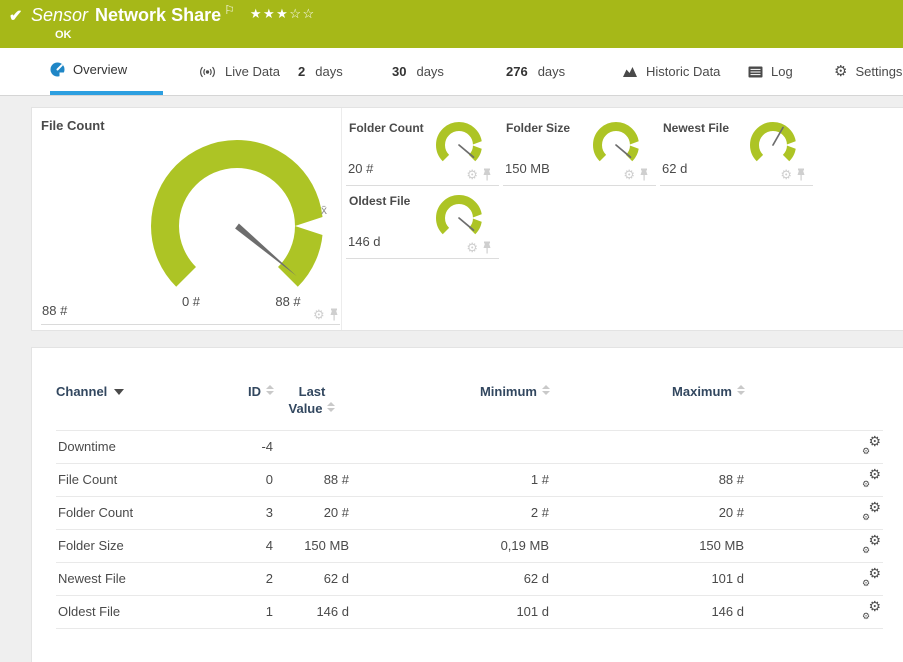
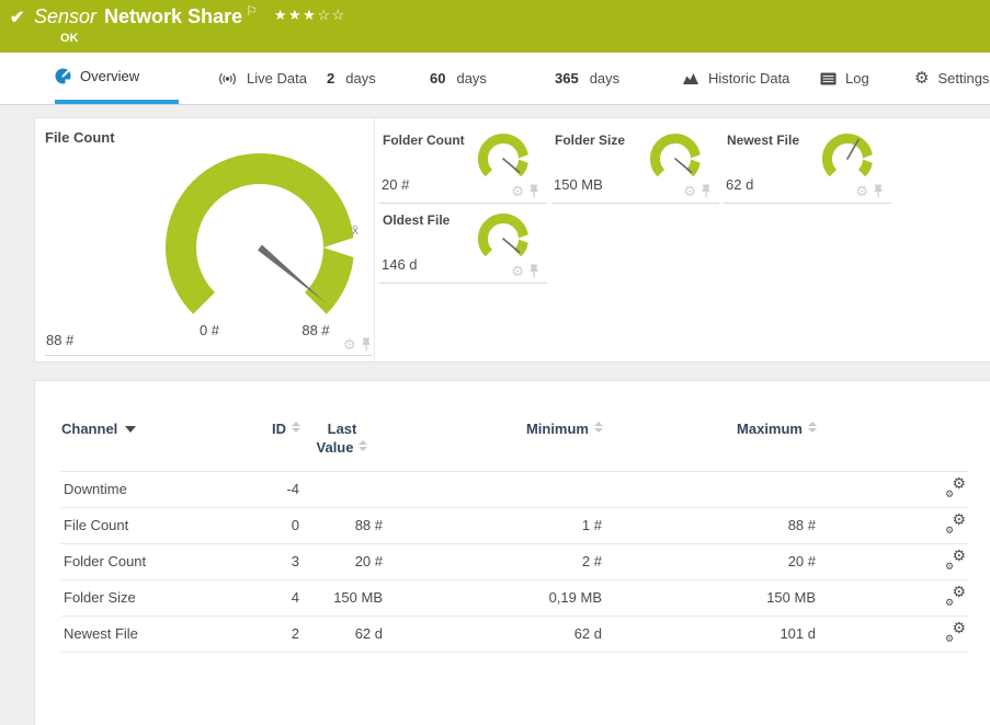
  ✔
  Sensor Network Share ⚐ ★★★☆☆
  OK
  Overview
  Live Data
  2
  days
- 30
+ 60
  days
- 276
+ 365
  days
  Historic Data
  Log
  ⚙
  Settings
  File Count
  x̄
  0 #
  88 #
  88 #
  ⚙
  Folder Count
  20 #
  ⚙
  Folder Size
  150 MB
  ⚙
  Newest File
  62 d
  ⚙
  Oldest File
  146 d
  ⚙
  Channel	ID	Last Value	Minimum	Maximum
  Downtime	-4				⚙⚙
  File Count	0	88 #	1 #	88 #	⚙⚙
  Folder Count	3	20 #	2 #	20 #	⚙⚙
  Folder Size	4	150 MB	0,19 MB	150 MB	⚙⚙
  Newest File	2	62 d	62 d	101 d	⚙⚙
- Oldest File	1	146 d	101 d	146 d	⚙⚙
